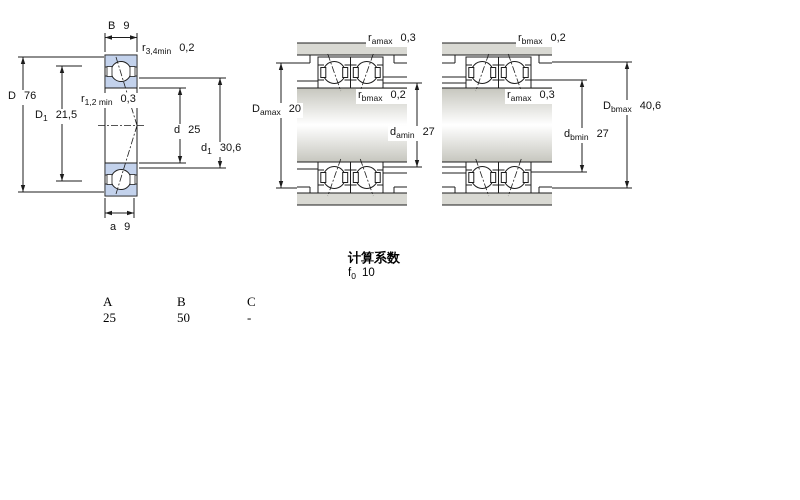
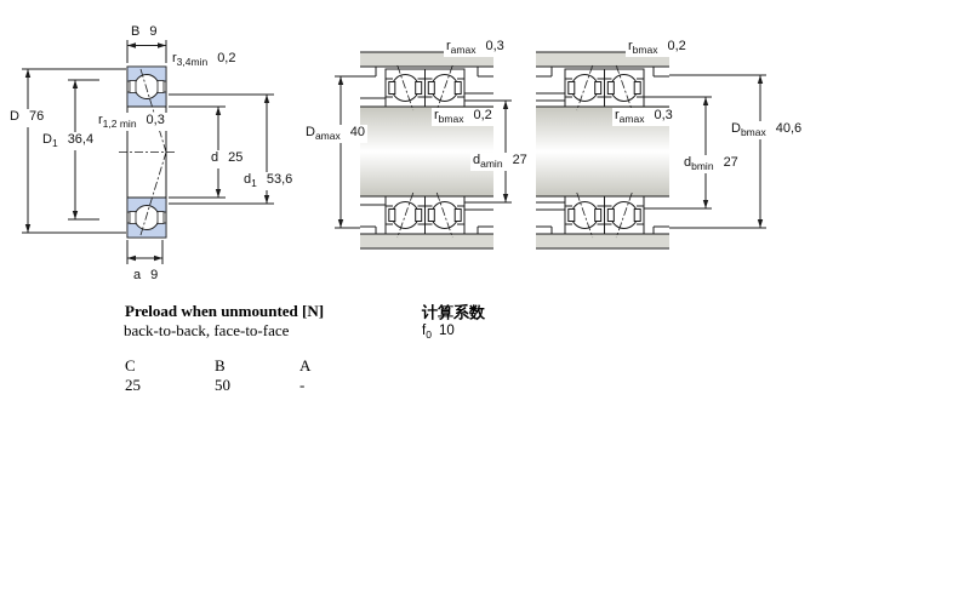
  B 9
  r3,4min 0,2
  D 76
- D1 21,5
+ D1 36,4
  r1,2 min 0,3
  d 25
- d1 30,6
+ d1 53,6
  a 9
  ramax 0,3
- Damax 20
+ Damax 40
  rbmax 0,2
  damin 27
  rbmax 0,2
  ramax 0,3
  Dbmax 40,6
  dbmin 27
+ Preload when unmounted [N]
+ back-to-back, face-to-face
- A
+ C
  B
- C
+ A
  25
  50
  -
  计算系数
  f0 10
